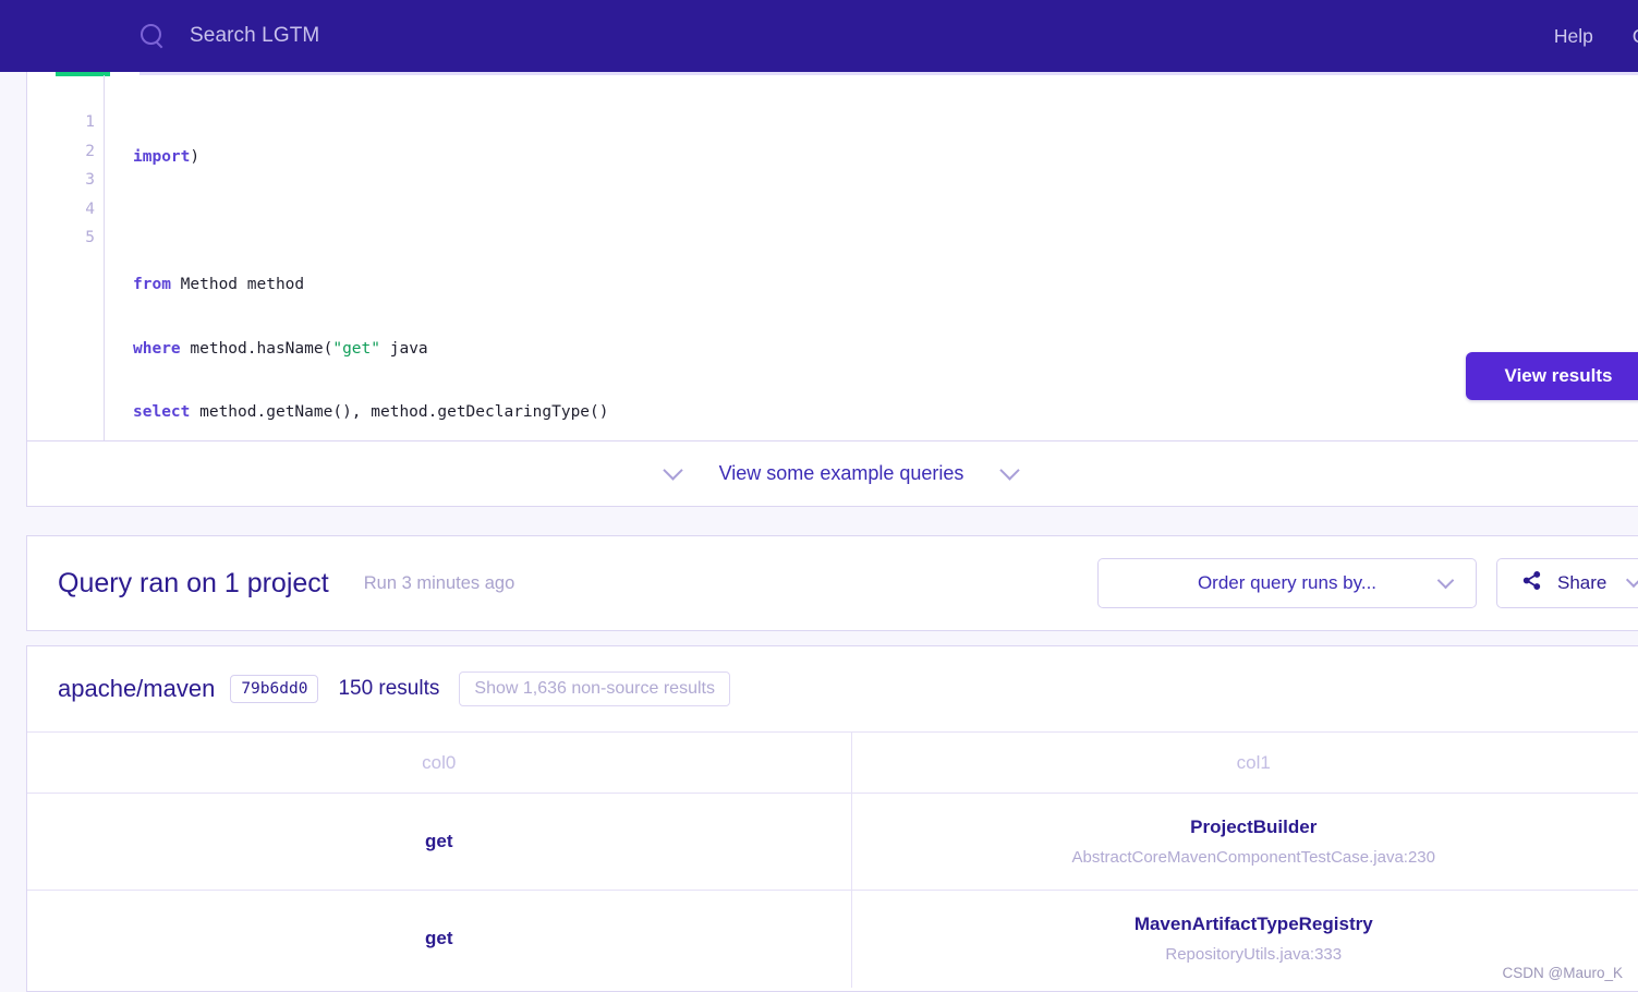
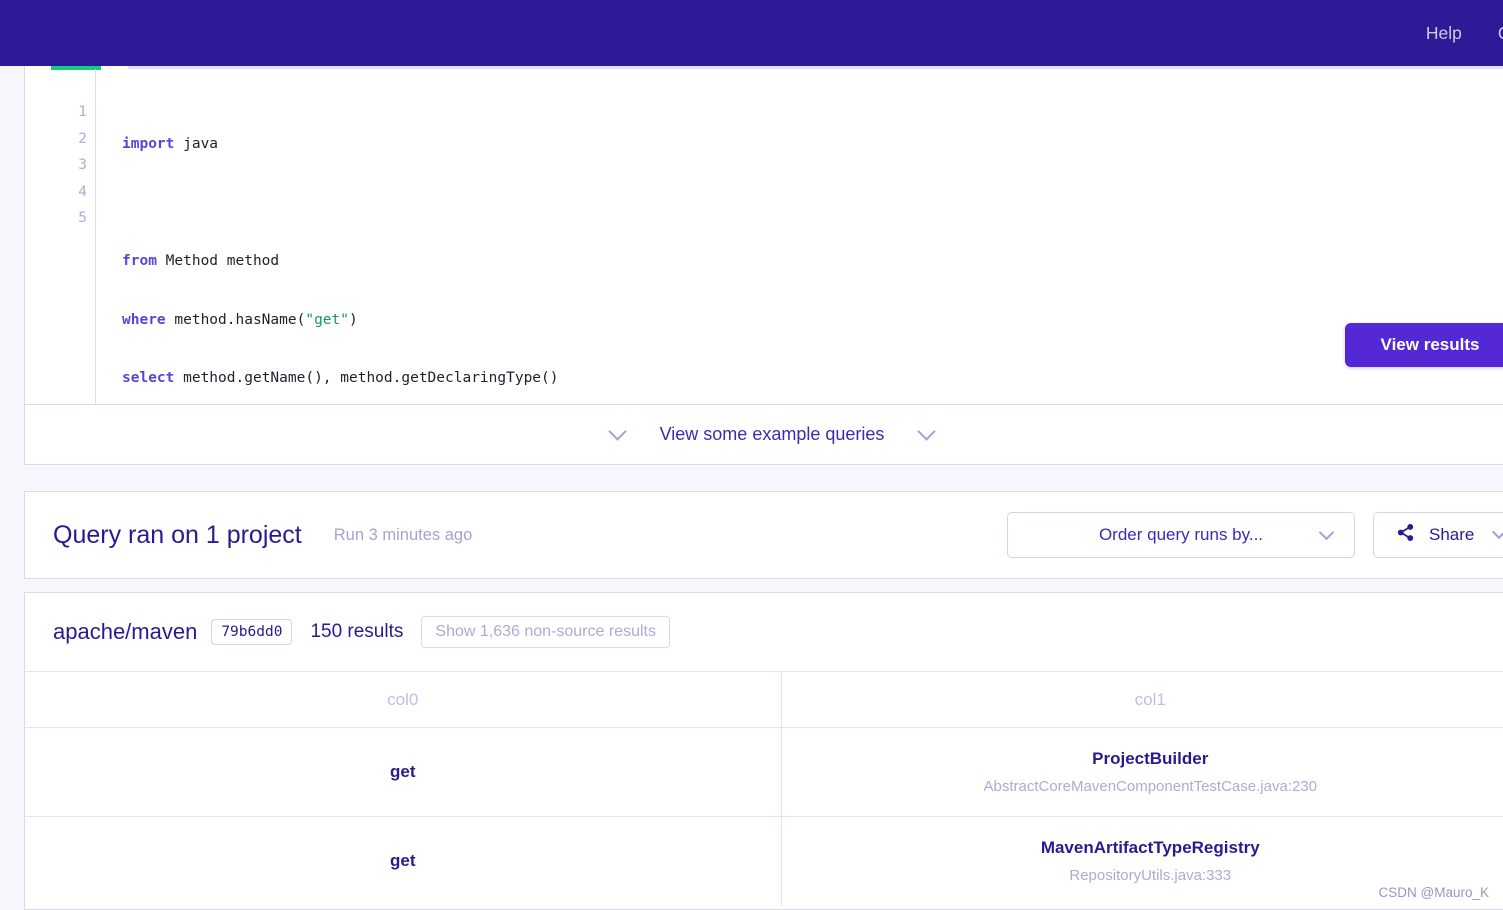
- Search LGTM
  Help
  1
  2
  3
  4
  5
- import)
+ import java
  from Method method
- where method.hasName("get" java
+ where method.hasName("get")
  select method.getName(), method.getDeclaringType()
  View results
  View some example queries
  Query ran on 1 project
  Run 3 minutes ago
  Order query runs by...
  Share
  apache/maven
  79b6dd0
  150 results
  Show 1,636 non-source results
  col0	col1
  get	ProjectBuilder AbstractCoreMavenComponentTestCase.java:230
  get	MavenArtifactTypeRegistry RepositoryUtils.java:333
  CSDN @Mauro_K
